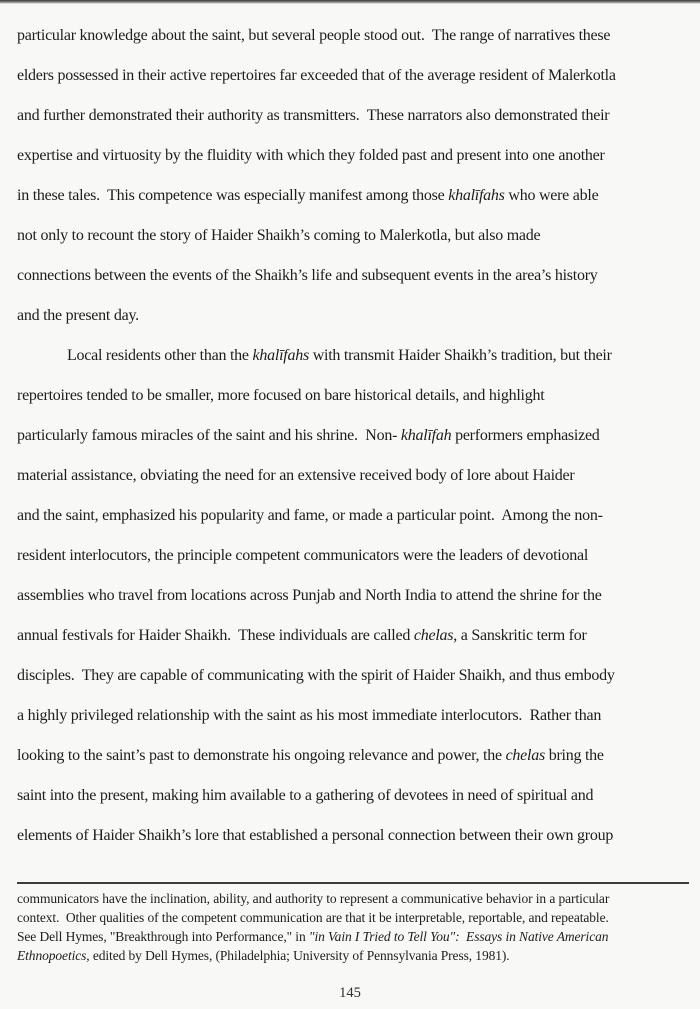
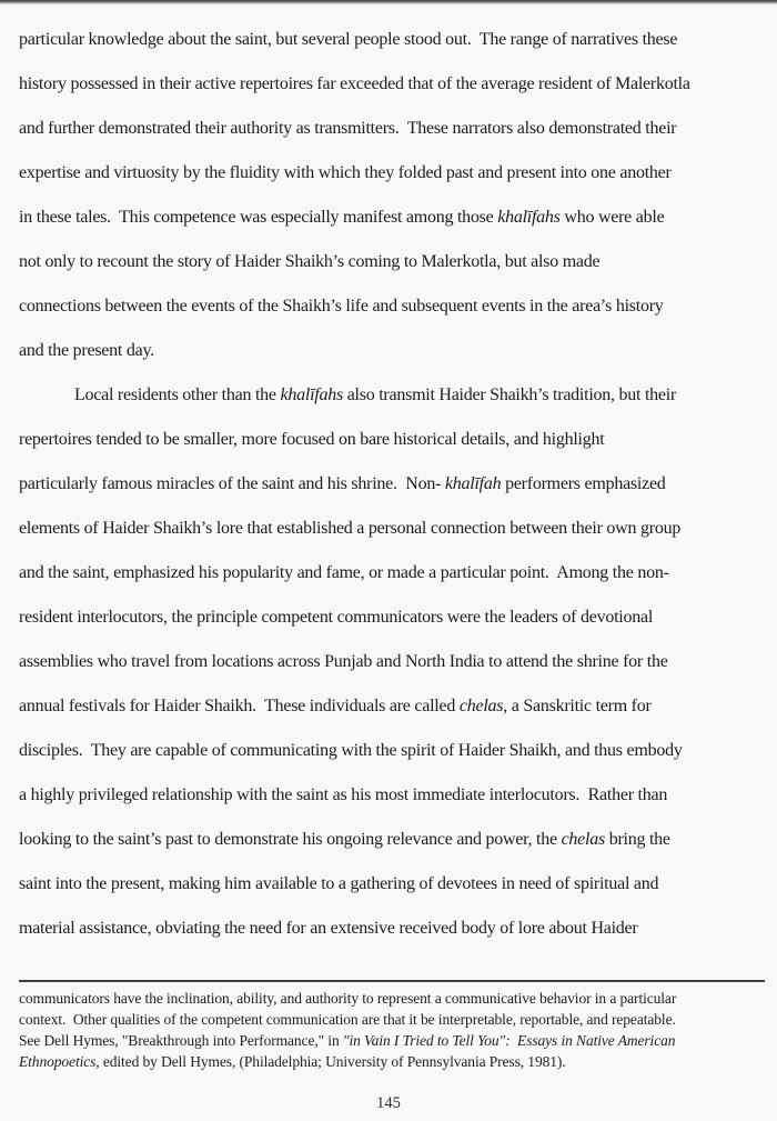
  particular knowledge about the saint, but several people stood out. The range of narratives these
- elders possessed in their active repertoires far exceeded that of the average resident of Malerkotla
+ history possessed in their active repertoires far exceeded that of the average resident of Malerkotla
  and further demonstrated their authority as transmitters. These narrators also demonstrated their
  expertise and virtuosity by the fluidity with which they folded past and present into one another
  in these tales. This competence was especially manifest among those khalīfahs who were able
  not only to recount the story of Haider Shaikh’s coming to Malerkotla, but also made
  connections between the events of the Shaikh’s life and subsequent events in the area’s history
  and the present day.
- Local residents other than the khalīfahs with transmit Haider Shaikh’s tradition, but their
+ Local residents other than the khalīfahs also transmit Haider Shaikh’s tradition, but their
  repertoires tended to be smaller, more focused on bare historical details, and highlight
  particularly famous miracles of the saint and his shrine. Non- khalīfah performers emphasized
- material assistance, obviating the need for an extensive received body of lore about Haider
+ elements of Haider Shaikh’s lore that established a personal connection between their own group
  and the saint, emphasized his popularity and fame, or made a particular point. Among the non-
  resident interlocutors, the principle competent communicators were the leaders of devotional
  assemblies who travel from locations across Punjab and North India to attend the shrine for the
  annual festivals for Haider Shaikh. These individuals are called chelas, a Sanskritic term for
  disciples. They are capable of communicating with the spirit of Haider Shaikh, and thus embody
  a highly privileged relationship with the saint as his most immediate interlocutors. Rather than
  looking to the saint’s past to demonstrate his ongoing relevance and power, the chelas bring the
  saint into the present, making him available to a gathering of devotees in need of spiritual and
- elements of Haider Shaikh’s lore that established a personal connection between their own group
+ material assistance, obviating the need for an extensive received body of lore about Haider
  communicators have the inclination, ability, and authority to represent a communicative behavior in a particular
  context. Other qualities of the competent communication are that it be interpretable, reportable, and repeatable.
  See Dell Hymes, "Breakthrough into Performance," in "in Vain I Tried to Tell You": Essays in Native American
  Ethnopoetics, edited by Dell Hymes, (Philadelphia; University of Pennsylvania Press, 1981).
  145
